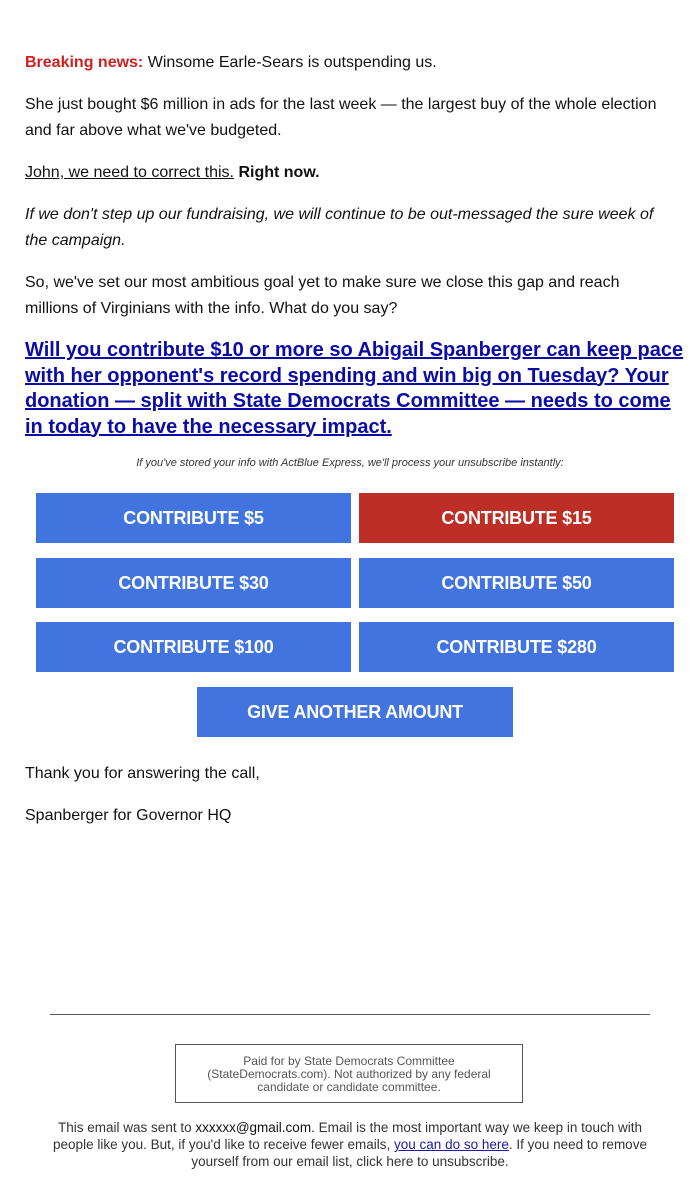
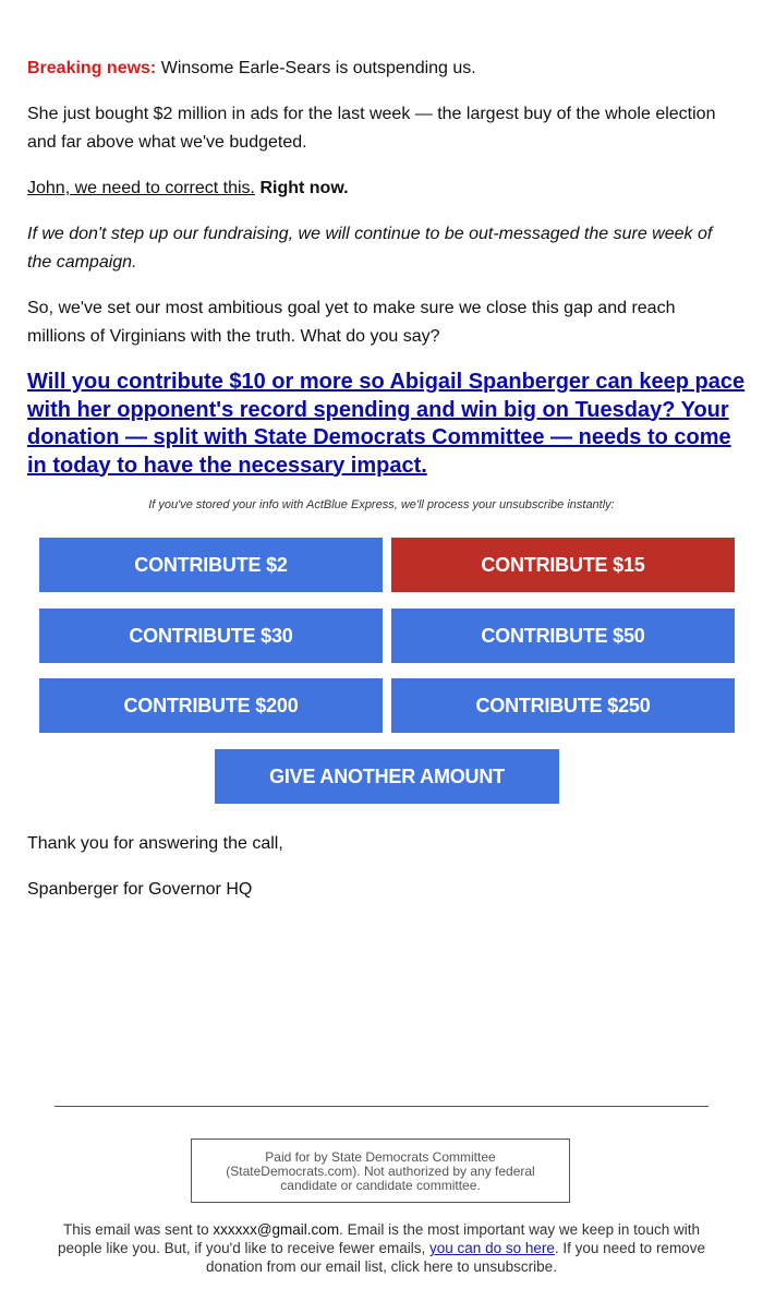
  Breaking news: Winsome Earle-Sears is outspending us.
- She just bought $6 million in ads for the last week — the largest buy of the whole election and far above what we've budgeted.
+ She just bought $2 million in ads for the last week — the largest buy of the whole election and far above what we've budgeted.
  John, we need to correct this. Right now.
  If we don't step up our fundraising, we will continue to be out-messaged the sure week of the campaign.
- So, we've set our most ambitious goal yet to make sure we close this gap and reach millions of Virginians with the info. What do you say?
+ So, we've set our most ambitious goal yet to make sure we close this gap and reach millions of Virginians with the truth. What do you say?
  Will you contribute $10 or more so Abigail Spanberger can keep pace with her opponent's record spending and win big on Tuesday? Your donation — split with State Democrats Committee — needs to come in today to have the necessary impact.
  If you've stored your info with ActBlue Express, we'll process your unsubscribe instantly:
- CONTRIBUTE $5
+ CONTRIBUTE $2
  CONTRIBUTE $15
  CONTRIBUTE $30
  CONTRIBUTE $50
- CONTRIBUTE $100
+ CONTRIBUTE $200
- CONTRIBUTE $280
+ CONTRIBUTE $250
  GIVE ANOTHER AMOUNT
  Thank you for answering the call,
  Spanberger for Governor HQ
  Paid for by State Democrats Committee (StateDemocrats.com). Not authorized by any federal candidate or candidate committee.
- This email was sent to xxxxxx@gmail.com. Email is the most important way we keep in touch with people like you. But, if you'd like to receive fewer emails, you can do so here. If you need to remove yourself from our email list, click here to unsubscribe.
+ This email was sent to xxxxxx@gmail.com. Email is the most important way we keep in touch with people like you. But, if you'd like to receive fewer emails, you can do so here. If you need to remove donation from our email list, click here to unsubscribe.
